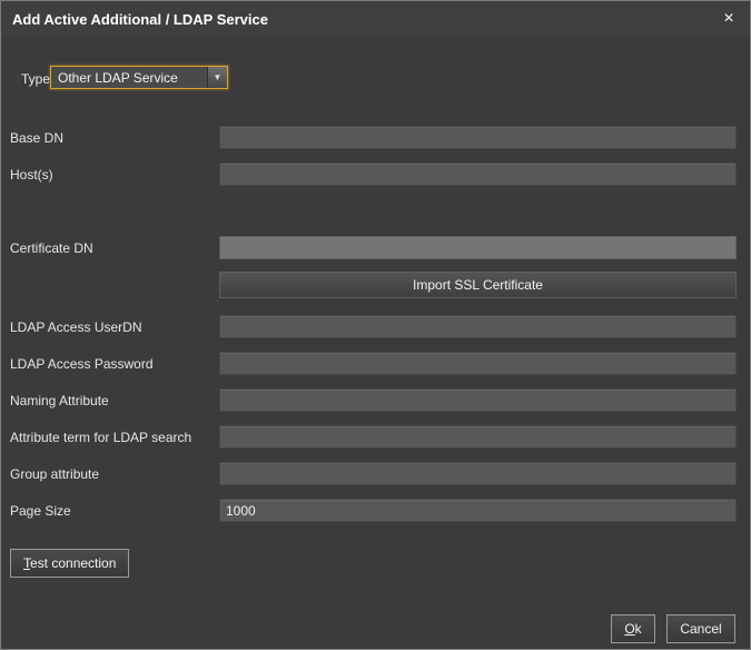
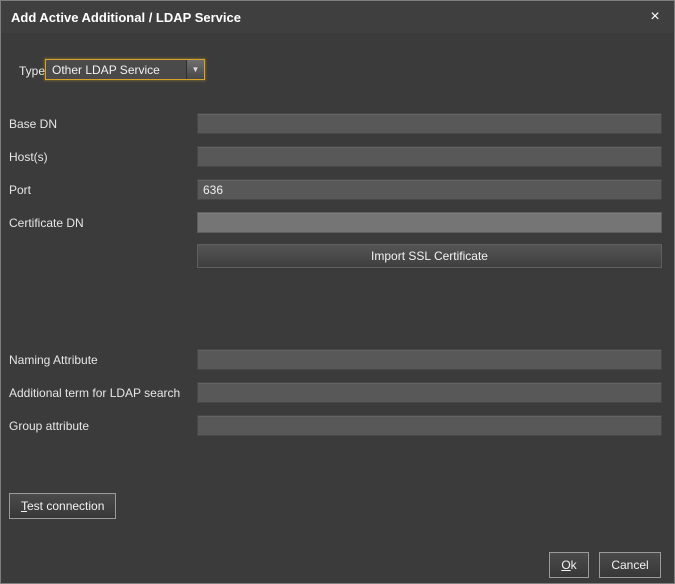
  Add Active Additional / LDAP Service
  ×
  Type
  Other LDAP Service
  ▼
  Base DN
  Host(s)
+ Port
+ 636
  Certificate DN
  Import SSL Certificate
- LDAP Access UserDN
- LDAP Access Password
  Naming Attribute
- Attribute term for LDAP search
+ Additional term for LDAP search
  Group attribute
- Page Size
- 1000
  Test connection
  Ok
  Cancel
